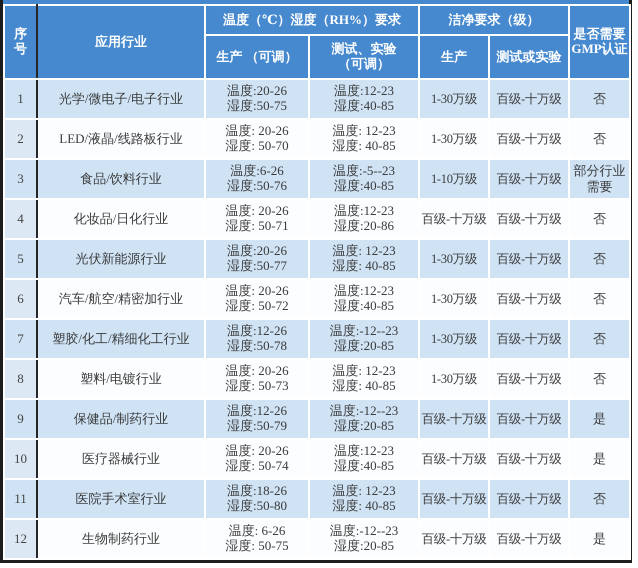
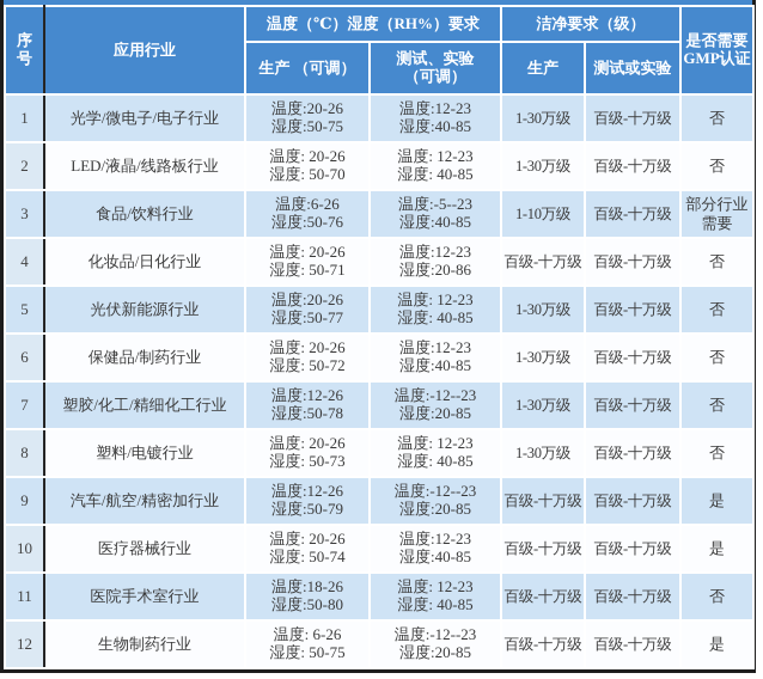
  序 号	应用行业	温度（℃）湿度（RH%）要求	洁净要求（级）	是否需要 GMP认证
  生产 （可调）	测试、实验 （可调）	生产	测试或实验
  1	光学/微电子/电子行业	温度:20-26 湿度:50-75	温度:12-23 湿度:40-85	1-30万级	百级-十万级	否
  2	LED/液晶/线路板行业	温度: 20-26 湿度: 50-70	温度: 12-23 湿度: 40-85	1-30万级	百级-十万级	否
  3	食品/饮料行业	温度:6-26 湿度:50-76	温度:-5--23 湿度:40-85	1-10万级	百级-十万级	部分行业 需要
  4	化妆品/日化行业	温度: 20-26 湿度: 50-71	温度:12-23 湿度:20-86	百级-十万级	百级-十万级	否
  5	光伏新能源行业	温度:20-26 湿度:50-77	温度: 12-23 湿度: 40-85	1-30万级	百级-十万级	否
- 6	汽车/航空/精密加行业	温度: 20-26 湿度: 50-72	温度:12-23 湿度:40-85	1-30万级	百级-十万级	否
+ 6	保健品/制药行业	温度: 20-26 湿度: 50-72	温度:12-23 湿度:40-85	1-30万级	百级-十万级	否
  7	塑胶/化工/精细化工行业	温度:12-26 湿度:50-78	温度:-12--23 湿度:20-85	1-30万级	百级-十万级	否
  8	塑料/电镀行业	温度: 20-26 湿度: 50-73	温度: 12-23 湿度: 40-85	1-30万级	百级-十万级	否
- 9	保健品/制药行业	温度:12-26 湿度:50-79	温度:-12--23 湿度:20-85	百级-十万级	百级-十万级	是
+ 9	汽车/航空/精密加行业	温度:12-26 湿度:50-79	温度:-12--23 湿度:20-85	百级-十万级	百级-十万级	是
  10	医疗器械行业	温度: 20-26 湿度: 50-74	温度:12-23 湿度:40-85	百级-十万级	百级-十万级	是
  11	医院手术室行业	温度:18-26 湿度:50-80	温度: 12-23 湿度: 40-85	百级-十万级	百级-十万级	否
  12	生物制药行业	温度: 6-26 湿度: 50-75	温度:-12--23 湿度:20-85	百级-十万级	百级-十万级	是
